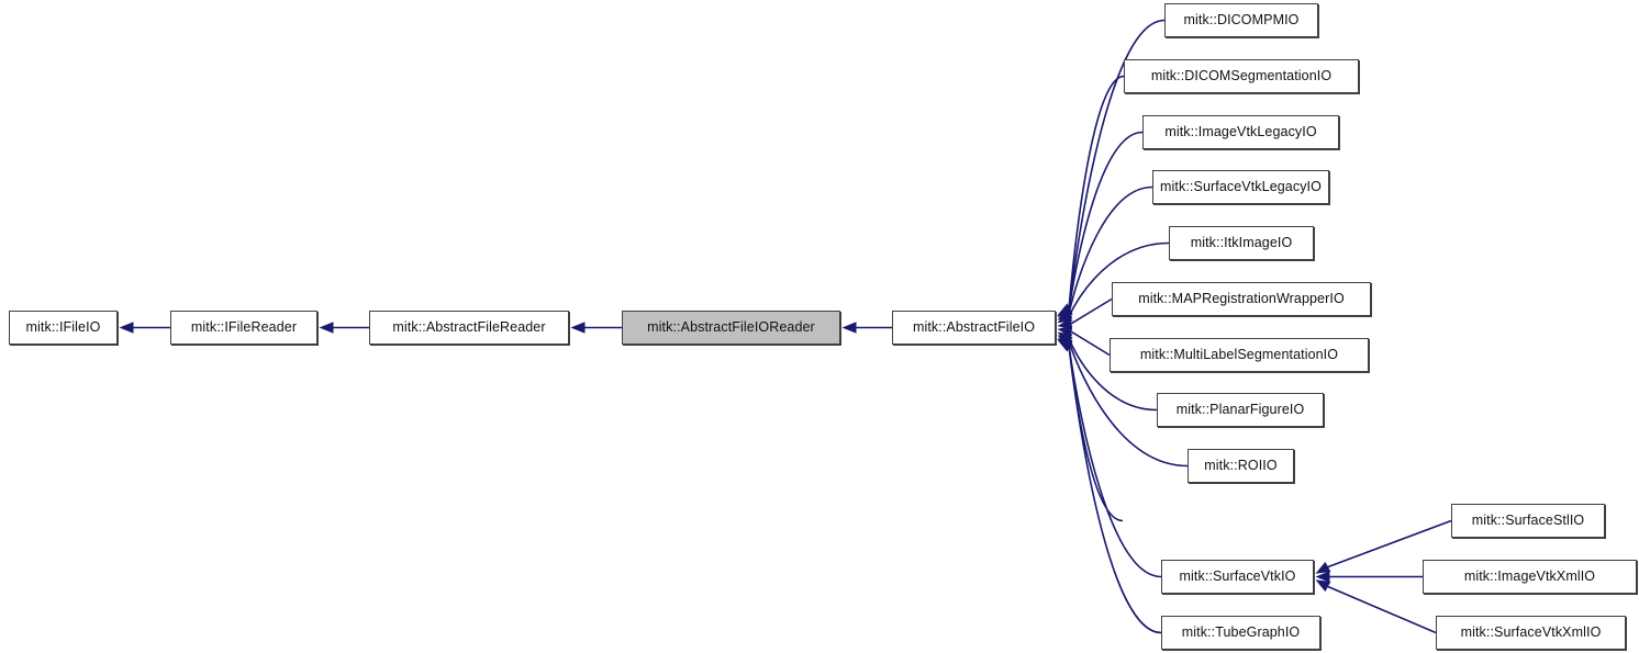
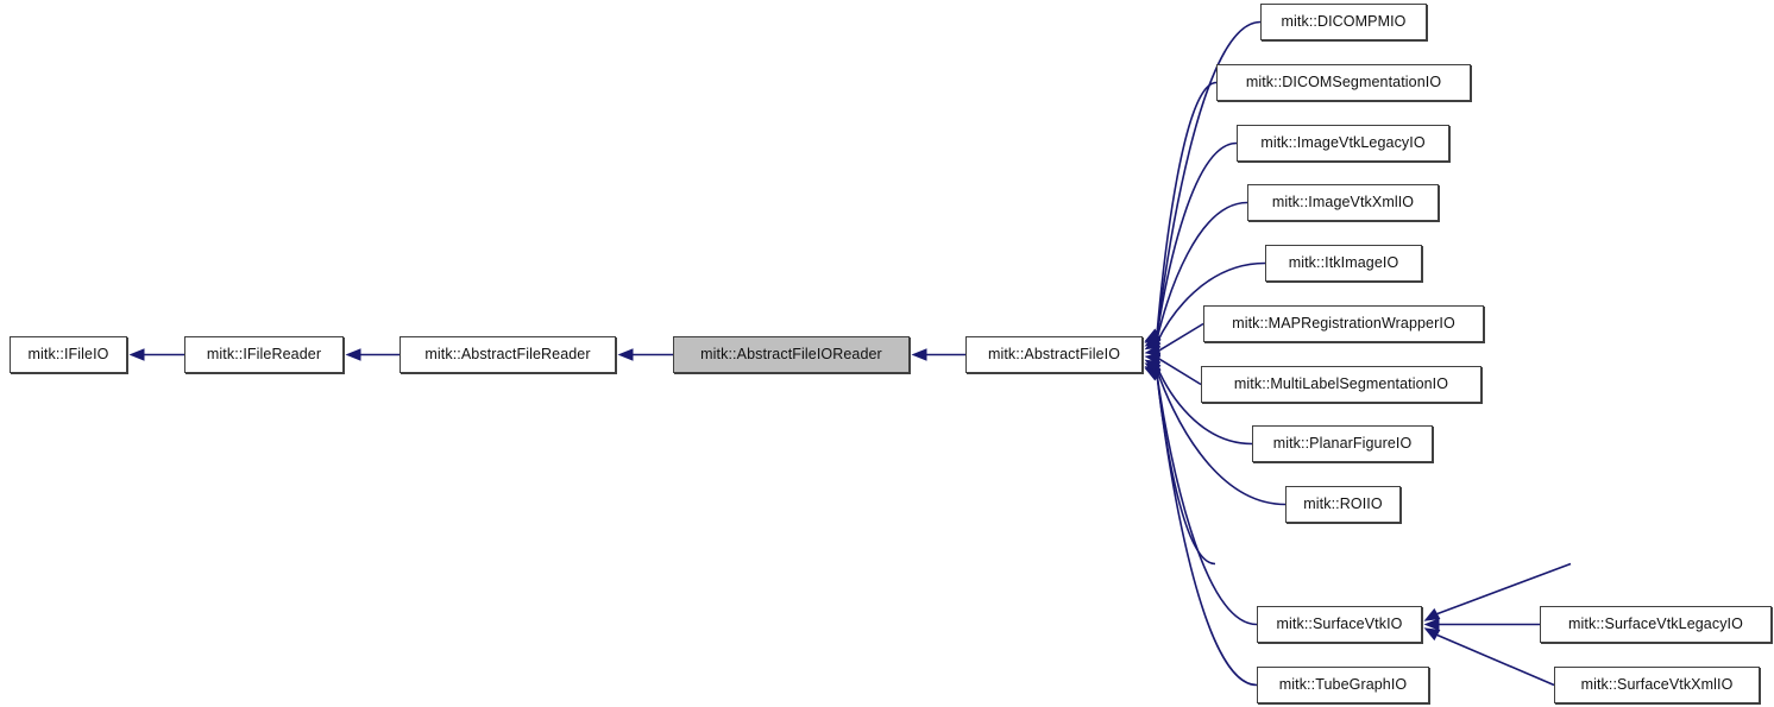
  mitk::IFileIO
  mitk::IFileReader
  mitk::AbstractFileReader
  mitk::AbstractFileIOReader
  mitk::AbstractFileIO
  mitk::DICOMPMIO
  mitk::DICOMSegmentationIO
  mitk::ImageVtkLegacyIO
- mitk::SurfaceVtkLegacyIO
+ mitk::ImageVtkXmlIO
  mitk::ItkImageIO
  mitk::MAPRegistrationWrapperIO
  mitk::MultiLabelSegmentationIO
  mitk::PlanarFigureIO
  mitk::ROIIO
  mitk::SurfaceVtkIO
  mitk::TubeGraphIO
- mitk::SurfaceStlIO
- mitk::ImageVtkXmlIO
+ mitk::SurfaceVtkLegacyIO
  mitk::SurfaceVtkXmlIO
